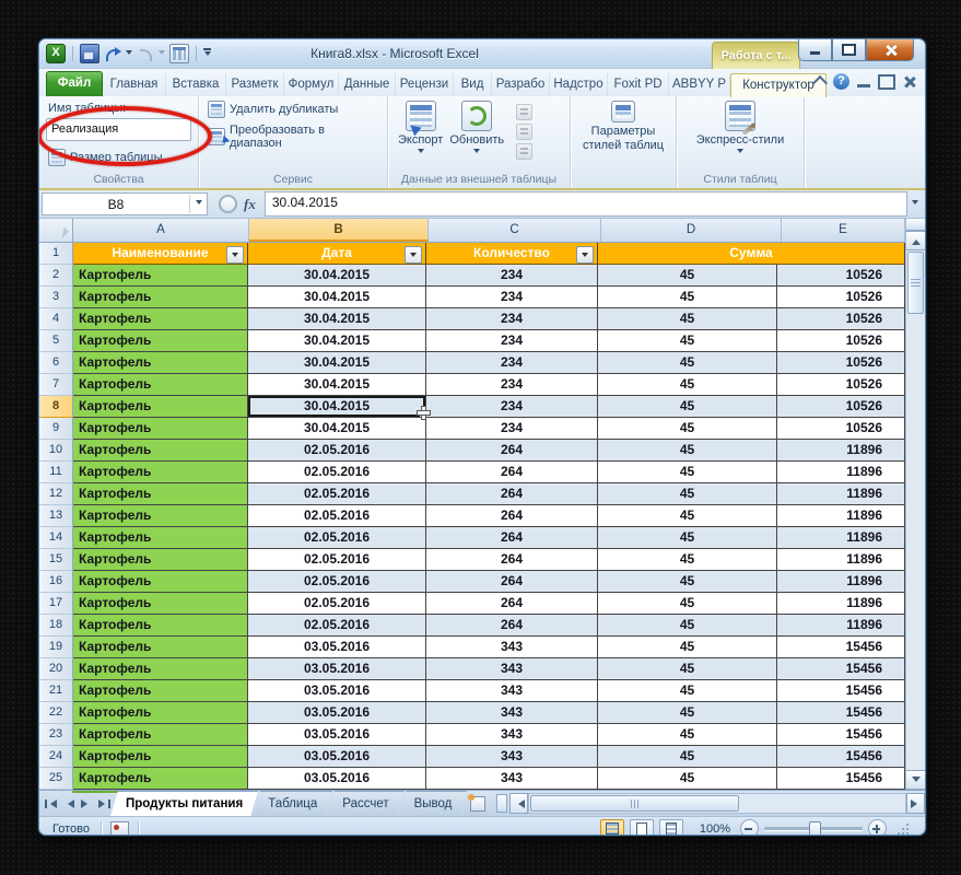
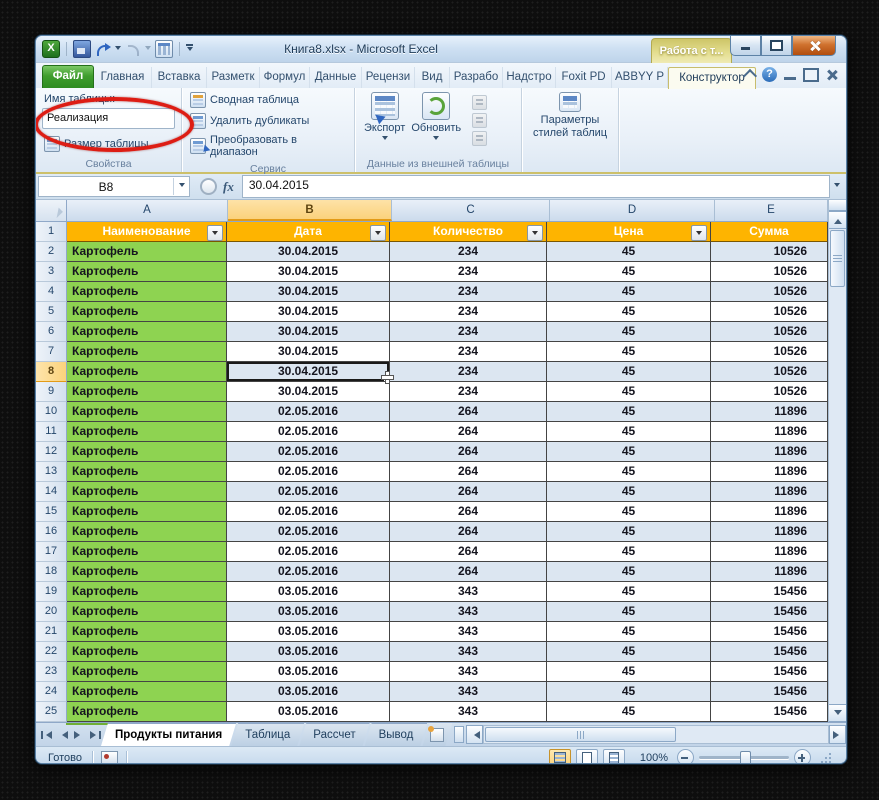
  X
  Книга8.xlsx - Microsoft Excel
  Работа с т...
  Файл
  Главная
  Вставка
  Разметк
  Формул
  Данные
  Рецензи
  Вид
  Разрабо
  Надстро
  Foxit PD
  ABBYY P
  Конструктор
  ?
  Имя таблицы:
  Реализация
  Размер таблицы
  Свойства
+ Сводная таблица
  Удалить дубликаты
  Преобразовать в диапазон
  Сервис
  Экспорт
  Обновить
  Данные из внешней таблицы
  Параметры стилей таблиц
- Экспресс-стили
- Стили таблиц
  B8
  fx
  30.04.2015
  A
  B
  C
  D
  E
  1
  Наименование
  Дата
  Количество
+ Цена
  Сумма
  2
  Картофель
  30.04.2015
  234
  45
  10526
  3
  Картофель
  30.04.2015
  234
  45
  10526
  4
  Картофель
  30.04.2015
  234
  45
  10526
  5
  Картофель
  30.04.2015
  234
  45
  10526
  6
  Картофель
  30.04.2015
  234
  45
  10526
  7
  Картофель
  30.04.2015
  234
  45
  10526
  8
  Картофель
  30.04.2015
  234
  45
  10526
  9
  Картофель
  30.04.2015
  234
  45
  10526
  10
  Картофель
  02.05.2016
  264
  45
  11896
  11
  Картофель
  02.05.2016
  264
  45
  11896
  12
  Картофель
  02.05.2016
  264
  45
  11896
  13
  Картофель
  02.05.2016
  264
  45
  11896
  14
  Картофель
  02.05.2016
  264
  45
  11896
  15
  Картофель
  02.05.2016
  264
  45
  11896
  16
  Картофель
  02.05.2016
  264
  45
  11896
  17
  Картофель
  02.05.2016
  264
  45
  11896
  18
  Картофель
  02.05.2016
  264
  45
  11896
  19
  Картофель
  03.05.2016
  343
  45
  15456
  20
  Картофель
  03.05.2016
  343
  45
  15456
  21
  Картофель
  03.05.2016
  343
  45
  15456
  22
  Картофель
  03.05.2016
  343
  45
  15456
  23
  Картофель
  03.05.2016
  343
  45
  15456
  24
  Картофель
  03.05.2016
  343
  45
  15456
  25
  Картофель
  03.05.2016
  343
  45
  15456
  Продукты питания
  Таблица
  Рассчет
  Вывод
  Готово
  100%
